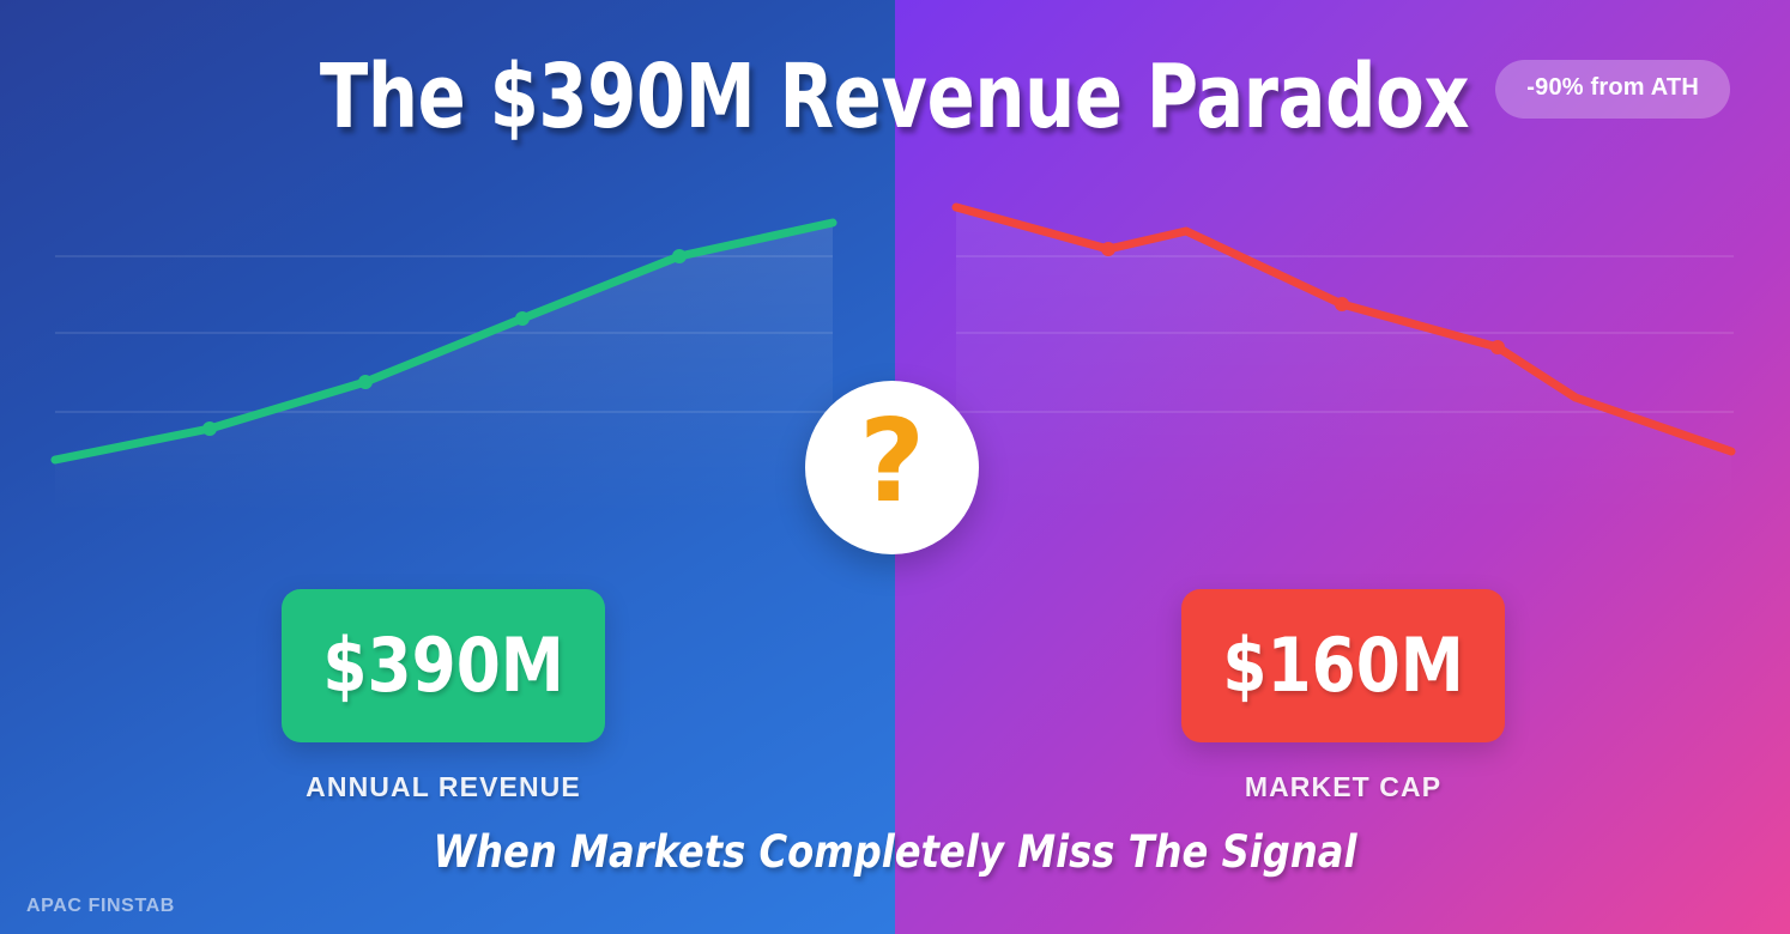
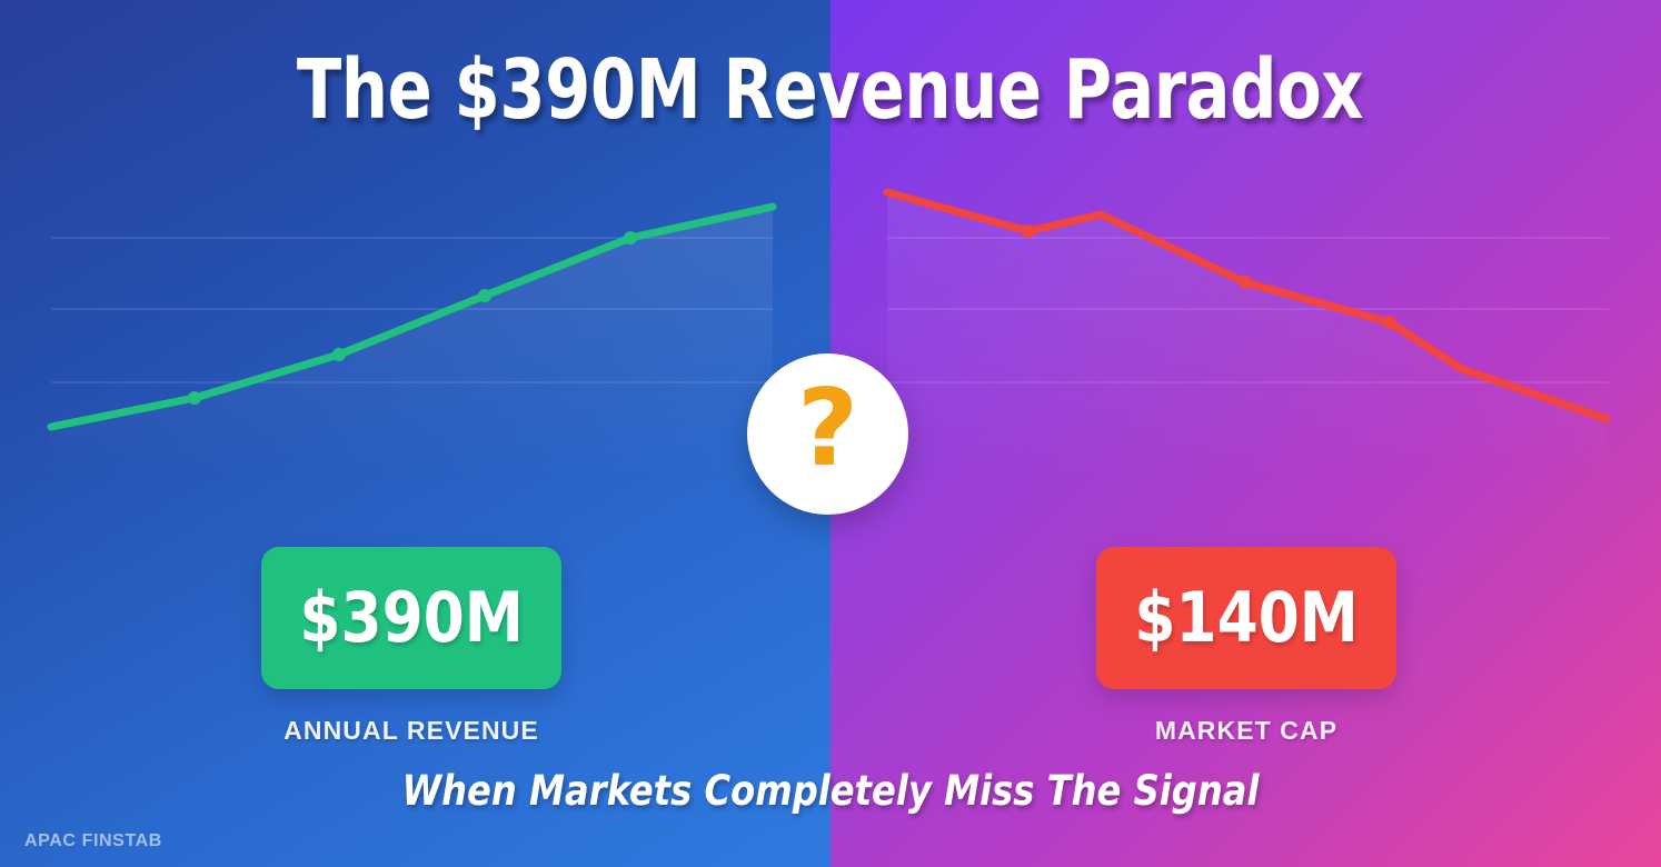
  The $390M Revenue Paradox
- -90% from ATH
  ?
  $390M
  ANNUAL REVENUE
- $160M
+ $140M
  MARKET CAP
  When Markets Completely Miss The Signal
  APAC FINSTAB
